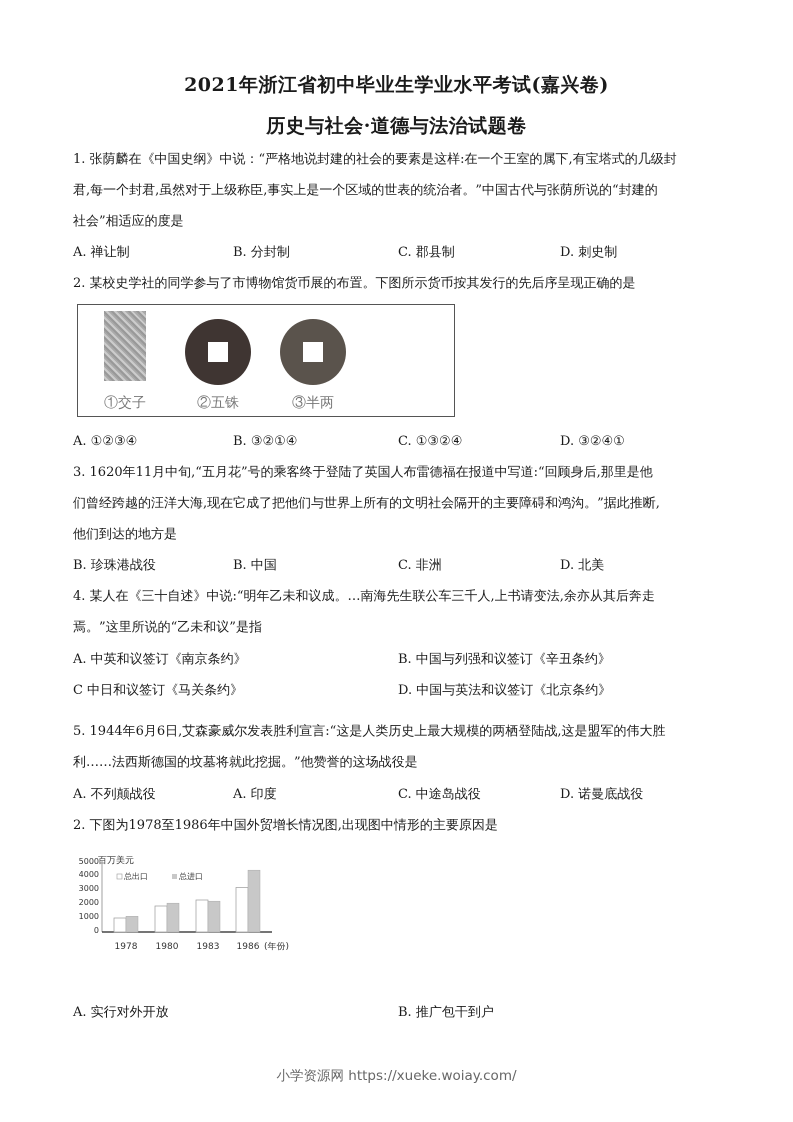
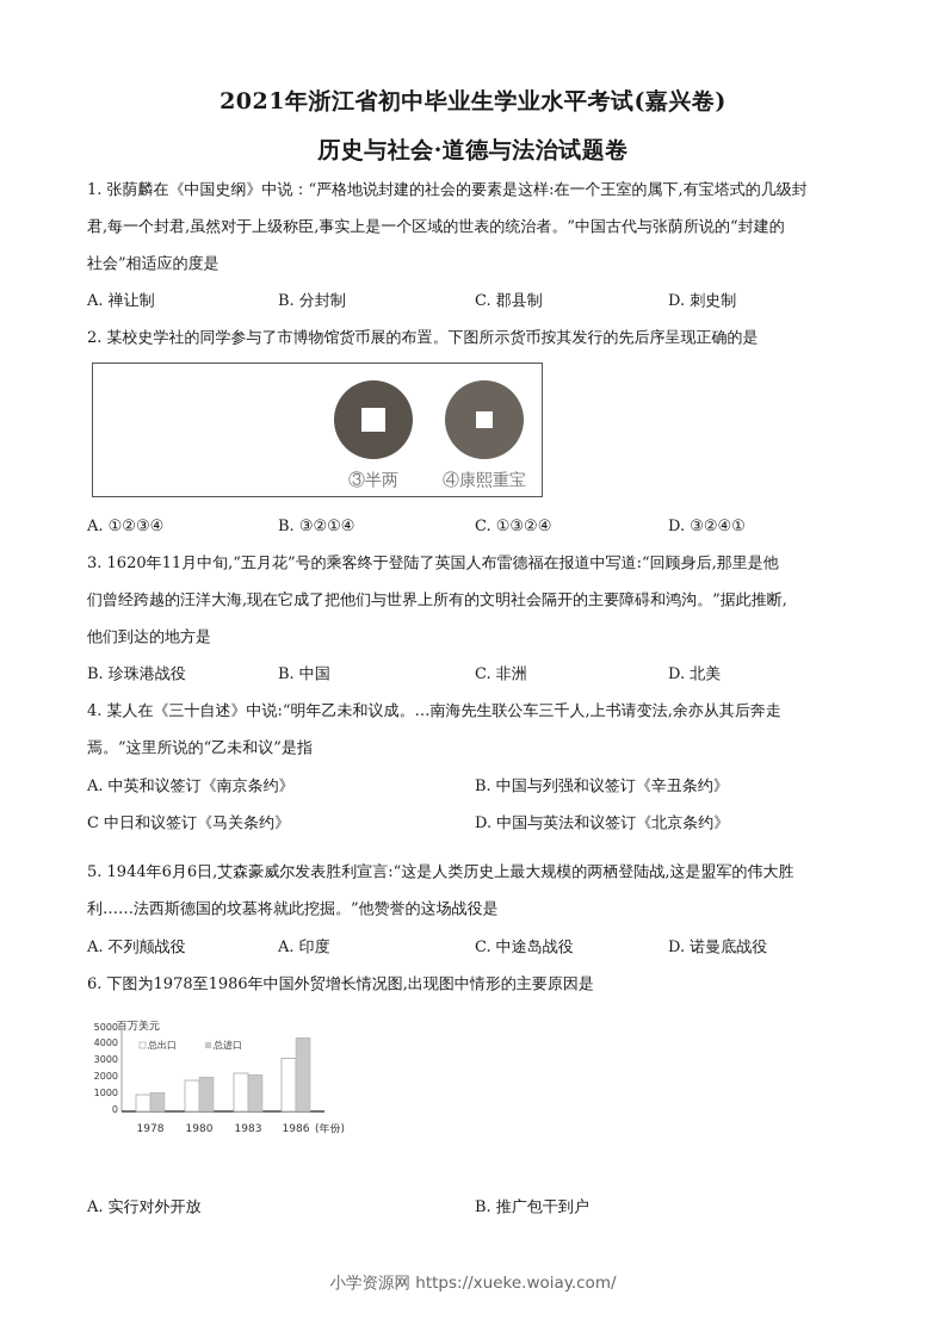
  2021年浙江省初中毕业生学业水平考试(嘉兴卷)
  历史与社会·道德与法治试题卷
  1. 张荫麟在《中国史纲》中说：“严格地说封建的社会的要素是这样:在一个王室的属下,有宝塔式的几级封
  君,每一个封君,虽然对于上级称臣,事实上是一个区域的世表的统治者。”中国古代与张荫所说的“封建的
  社会”相适应的度是
  A. 禅让制
  B. 分封制
  C. 郡县制
  D. 刺史制
  2. 某校史学社的同学参与了市博物馆货币展的布置。下图所示货币按其发行的先后序呈现正确的是
- ①交子
- ②五铢
  ③半两
+ ④康熙重宝
  A. ①②③④
  B. ③②①④
  C. ①③②④
  D. ③②④①
  3. 1620年11月中旬,“五月花”号的乘客终于登陆了英国人布雷德福在报道中写道:“回顾身后,那里是他
  们曾经跨越的汪洋大海,现在它成了把他们与世界上所有的文明社会隔开的主要障碍和鸿沟。”据此推断,
  他们到达的地方是
  B. 珍珠港战役
  B. 中国
  C. 非洲
  D. 北美
  4. 某人在《三十自述》中说:“明年乙未和议成。…南海先生联公车三千人,上书请变法,余亦从其后奔走
  焉。”这里所说的“乙未和议”是指
  A. 中英和议签订《南京条约》
  B. 中国与列强和议签订《辛丑条约》
  C 中日和议签订《马关条约》
  D. 中国与英法和议签订《北京条约》
  5. 1944年6月6日,艾森豪威尔发表胜利宣言:“这是人类历史上最大规模的两栖登陆战,这是盟军的伟大胜
  利……法西斯德国的坟墓将就此挖掘。”他赞誉的这场战役是
  A. 不列颠战役
  A. 印度
  C. 中途岛战役
  D. 诺曼底战役
- 2. 下图为1978至1986年中国外贸增长情况图,出现图中情形的主要原因是
+ 6. 下图为1978至1986年中国外贸增长情况图,出现图中情形的主要原因是
  百万美元
  0
  1000
  2000
  3000
  4000
  5000
  总出口
  总进口
  1978
  1980
  1983
  1986
  (年份)
  A. 实行对外开放
  B. 推广包干到户
  小学资源网 https://xueke.woiay.com/
